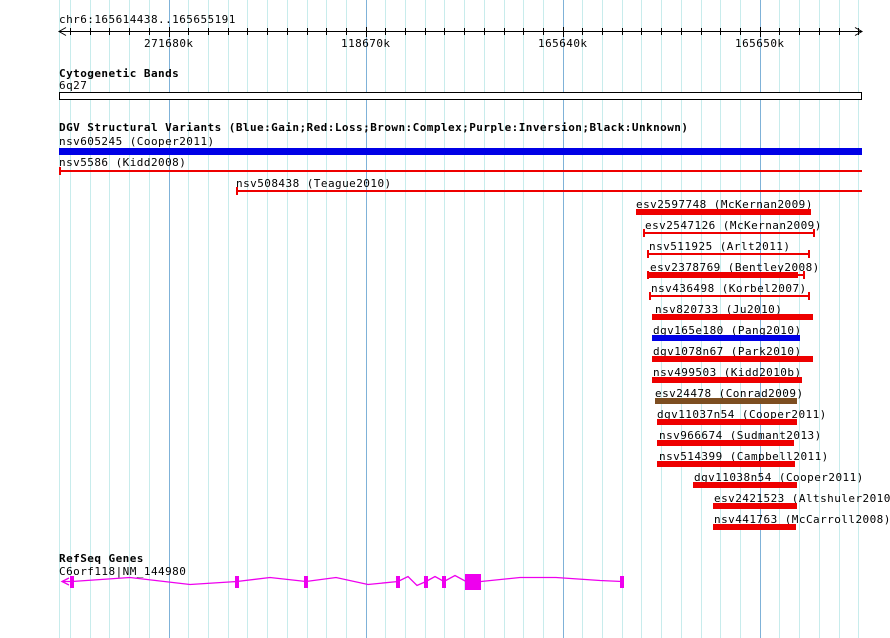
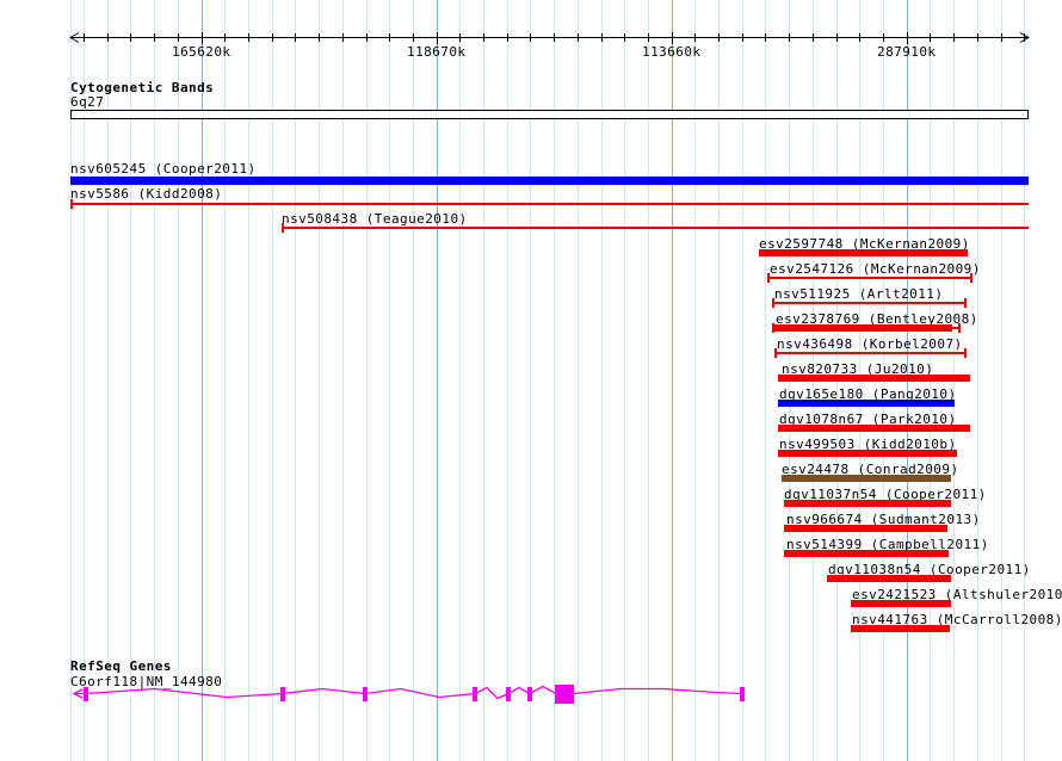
- chr6:165614438..165655191
- 271680k
+ 165620k
  118670k
- 165640k
+ 113660k
- 165650k
+ 287910k
  Cytogenetic Bands
  6q27
- DGV Structural Variants (Blue:Gain;Red:Loss;Brown:Complex;Purple:Inversion;Black:Unknown)
  nsv605245 (Cooper2011)
  nsv5586 (Kidd2008)
  nsv508438 (Teague2010)
  esv2597748 (McKernan2009)
  esv2547126 (McKernan2009)
  nsv511925 (Arlt2011)
  esv2378769 (Bentley2008)
  nsv436498 (Korbel2007)
  nsv820733 (Ju2010)
  dgv165e180 (Pang2010)
  dgv1078n67 (Park2010)
  nsv499503 (Kidd2010b)
  esv24478 (Conrad2009)
  dgv11037n54 (Cooper2011)
  nsv966674 (Sudmant2013)
  nsv514399 (Campbell2011)
  dgv11038n54 (Cooper2011)
  esv2421523 (Altshuler2010
  nsv441763 (McCarroll2008)
  RefSeq Genes
  C6orf118|NM_144980
